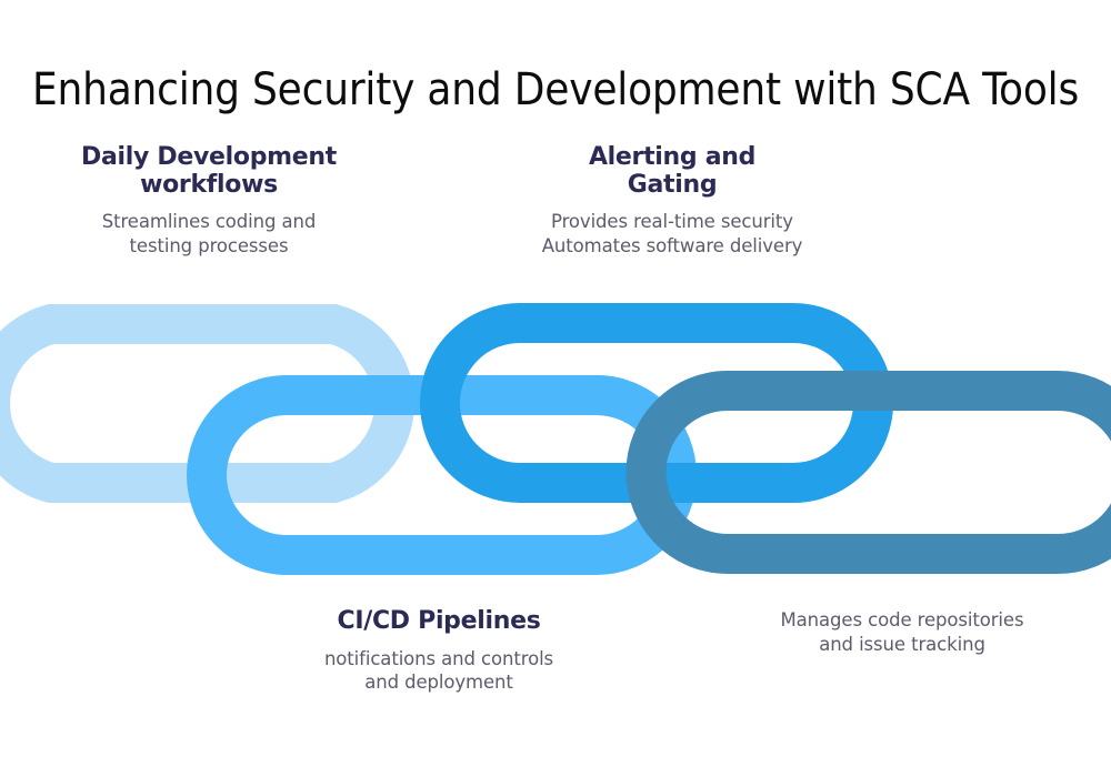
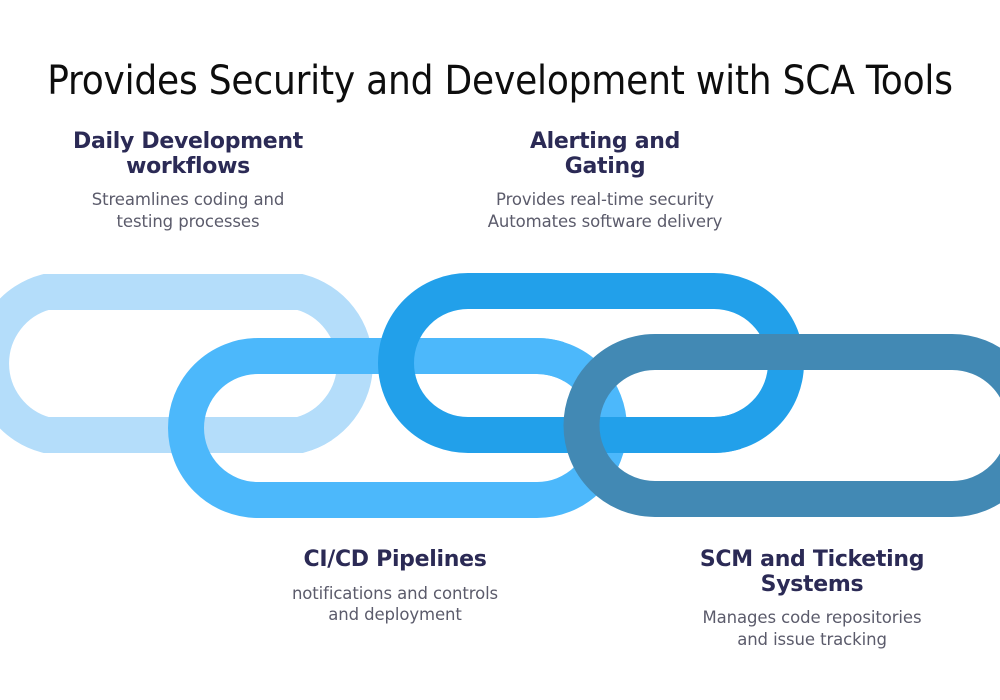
- Enhancing Security and Development with SCA Tools
+ Provides Security and Development with SCA Tools
  Daily Development
  workflows
  Streamlines coding and
  testing processes
  Alerting and
  Gating
  Provides real-time security
  Automates software delivery
  CI/CD Pipelines
  notifications and controls
  and deployment
+ SCM and Ticketing
+ Systems
  Manages code repositories
  and issue tracking
